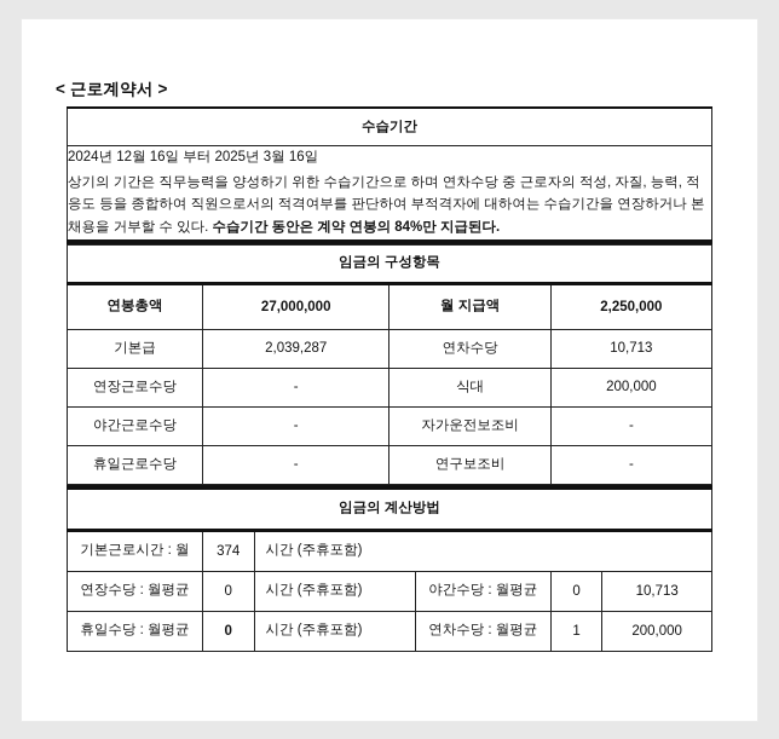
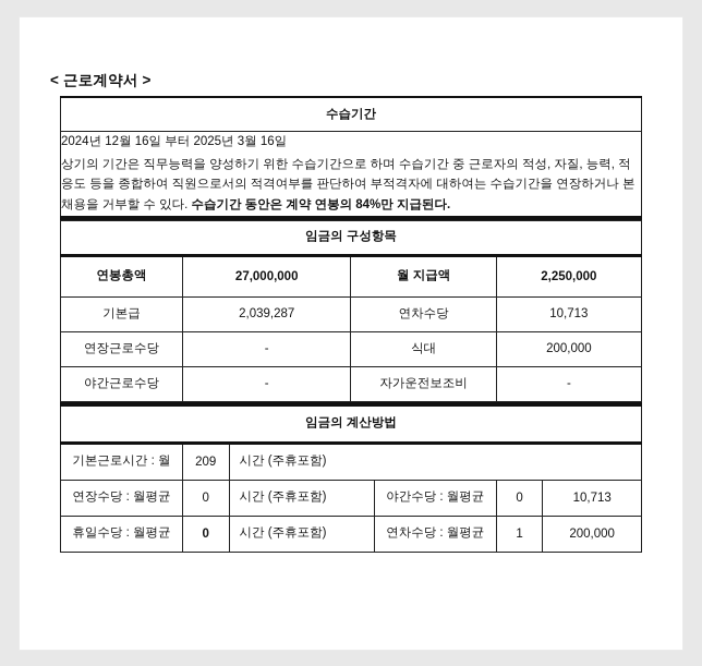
  < 근로계약서 >
  수습기간
- 2024년 12월 16일 부터 2025년 3월 16일 상기의 기간은 직무능력을 양성하기 위한 수습기간으로 하며 연차수당 중 근로자의 적성, 자질, 능력, 적응도 등을 종합하여 직원으로서의 적격여부를 판단하여 부적격자에 대하여는 수습기간을 연장하거나 본채용을 거부할 수 있다. 수습기간 동안은 계약 연봉의 84%만 지급된다.
+ 2024년 12월 16일 부터 2025년 3월 16일 상기의 기간은 직무능력을 양성하기 위한 수습기간으로 하며 수습기간 중 근로자의 적성, 자질, 능력, 적응도 등을 종합하여 직원으로서의 적격여부를 판단하여 부적격자에 대하여는 수습기간을 연장하거나 본채용을 거부할 수 있다. 수습기간 동안은 계약 연봉의 84%만 지급된다.
  임금의 구성항목
  연봉총액	27,000,000	월 지급액	2,250,000
  기본급	2,039,287	연차수당	10,713
  연장근로수당	-	식대	200,000
  야간근로수당	-	자가운전보조비	-
- 휴일근로수당	-	연구보조비	-
  임금의 계산방법
- 기본근로시간 : 월	374	시간 (주휴포함)
+ 기본근로시간 : 월	209	시간 (주휴포함)
  연장수당 : 월평균	0	시간 (주휴포함)	야간수당 : 월평균	0	10,713
  휴일수당 : 월평균	0	시간 (주휴포함)	연차수당 : 월평균	1	200,000
